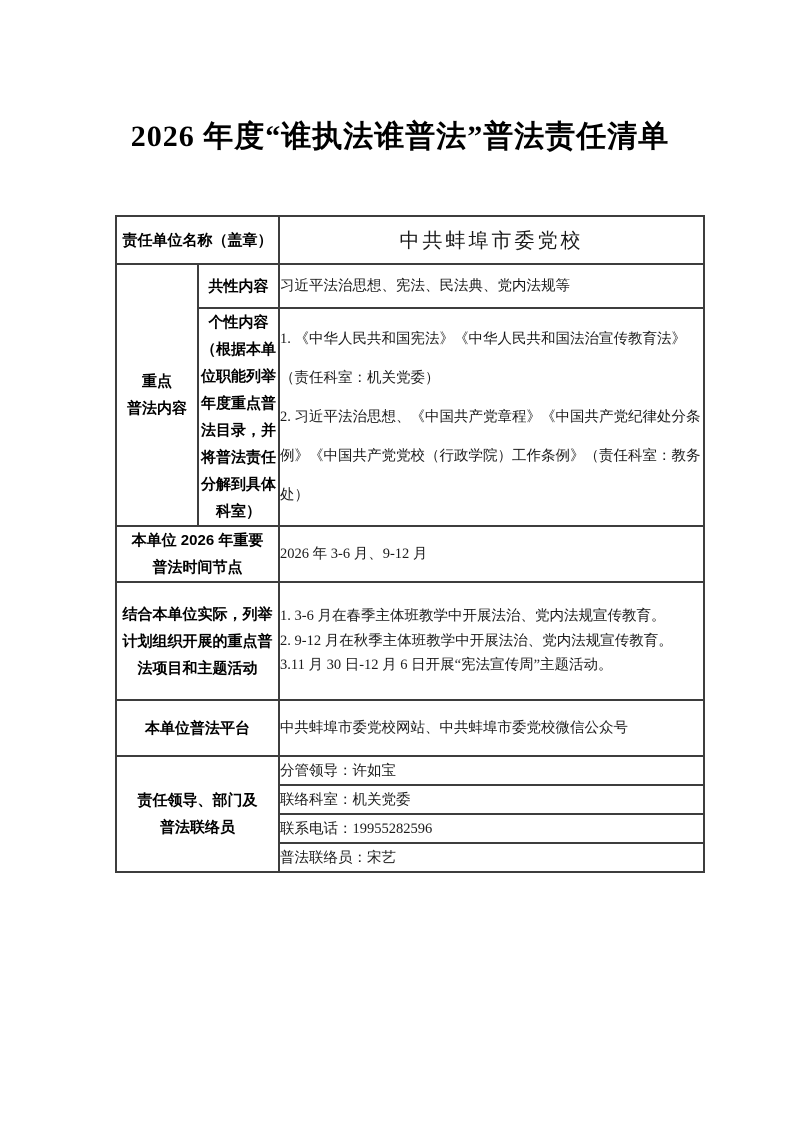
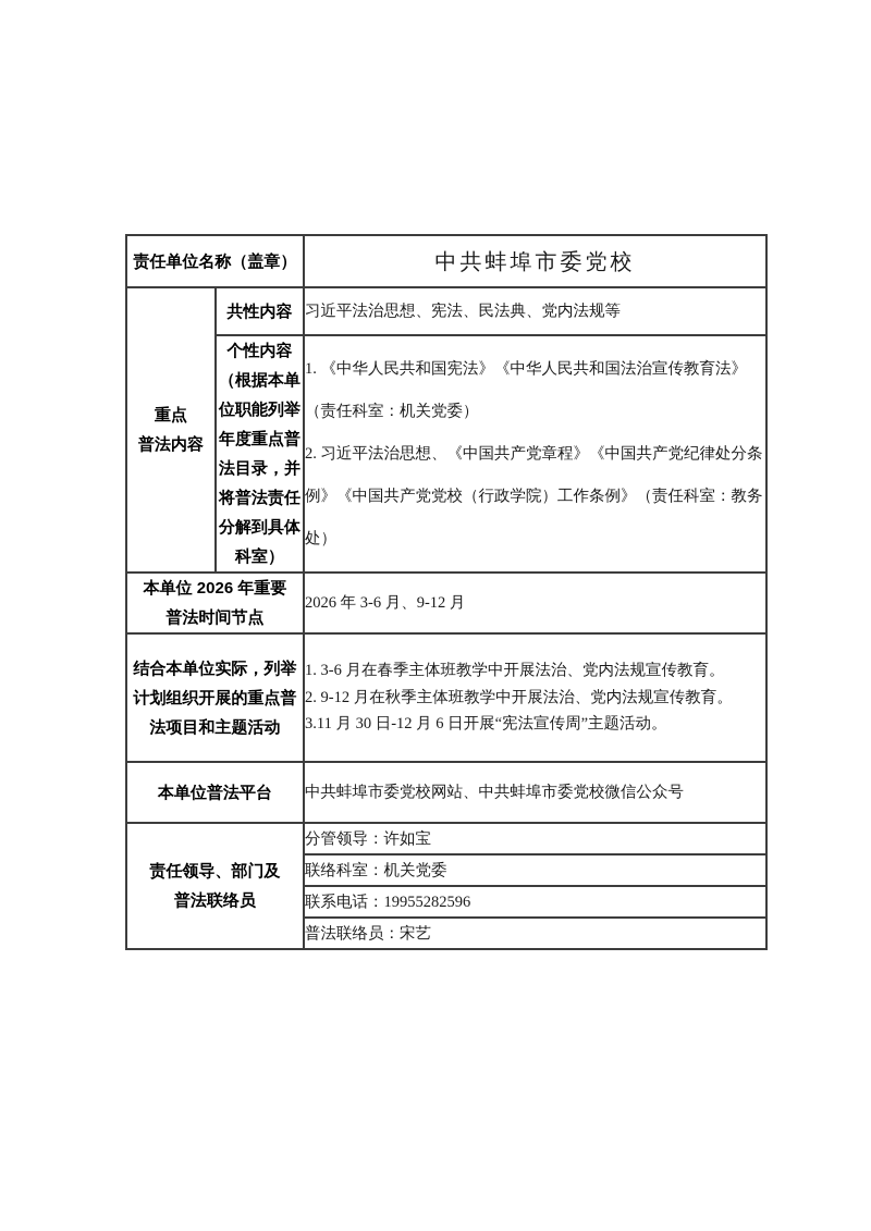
- 2026 年度“谁执法谁普法”普法责任清单
  责任单位名称（盖章）	中共蚌埠市委党校
  重点 普法内容	共性内容	习近平法治思想、宪法、民法典、党内法规等
  个性内容 （根据本单 位职能列举 年度重点普 法目录，并 将普法责任 分解到具体 科室）	1. 《中华人民共和国宪法》《中华人民共和国法治宣传教育法》（责任科室：机关党委） 2. 习近平法治思想、《中国共产党章程》《中国共产党纪律处分条例》《中国共产党党校（行政学院）工作条例》（责任科室：教务处）
  本单位 2026 年重要 普法时间节点	2026 年 3-6 月、9-12 月
  结合本单位实际，列举 计划组织开展的重点普 法项目和主题活动	1. 3-6 月在春季主体班教学中开展法治、党内法规宣传教育。 2. 9-12 月在秋季主体班教学中开展法治、党内法规宣传教育。 3.11 月 30 日-12 月 6 日开展“宪法宣传周”主题活动。
  本单位普法平台	中共蚌埠市委党校网站、中共蚌埠市委党校微信公众号
  责任领导、部门及 普法联络员	分管领导：许如宝
  联络科室：机关党委
  联系电话：19955282596
  普法联络员：宋艺
